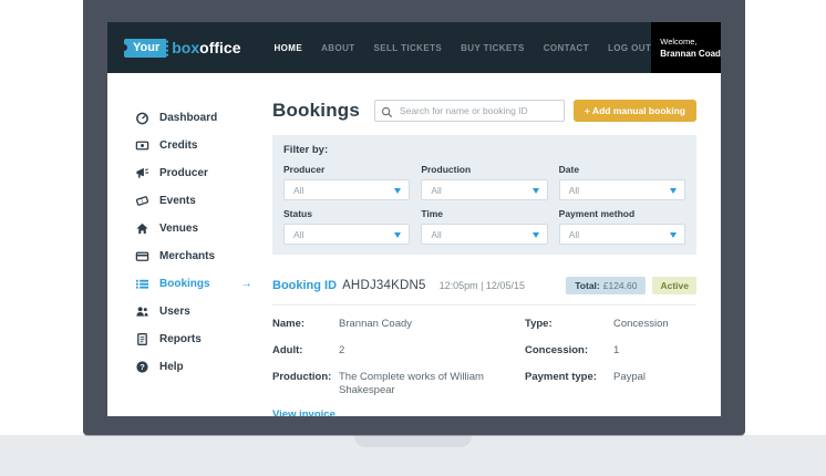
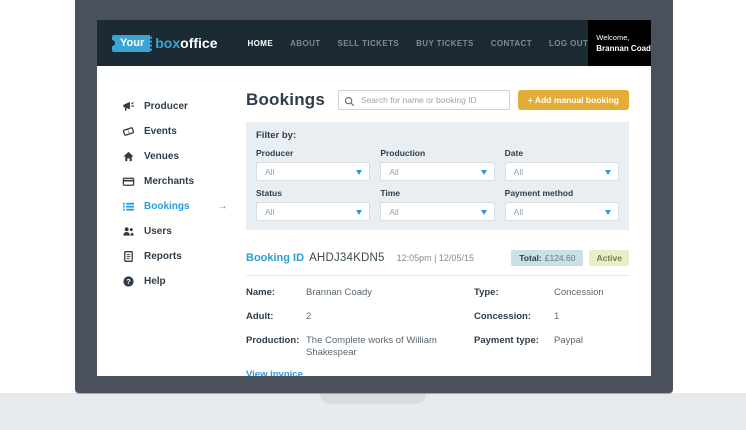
  Your
  box
  office
  HOME
  ABOUT
  SELL TICKETS
  BUY TICKETS
  CONTACT
  LOG OUT
  Welcome,
  Brannan Coad
- Dashboard
- Credits
  Producer
  Events
  Venues
  Merchants
  Bookings
  →
  Users
  Reports
  ?
  Help
  Bookings
  Search for name or booking ID
  + Add manual booking
  Filter by:
  Producer
  All
  Production
  All
  Date
  All
  Status
  All
  Time
  All
  Payment method
  All
  Booking ID
  AHDJ34KDN5
  12:05pm | 12/05/15
  Total: £124.60
  Active
  Name:
  Brannan Coady
  Type:
  Concession
  Adult:
  2
  Concession:
  1
  Production:
  The Complete works of William Shakespear
  Payment type:
  Paypal
  View invoice
